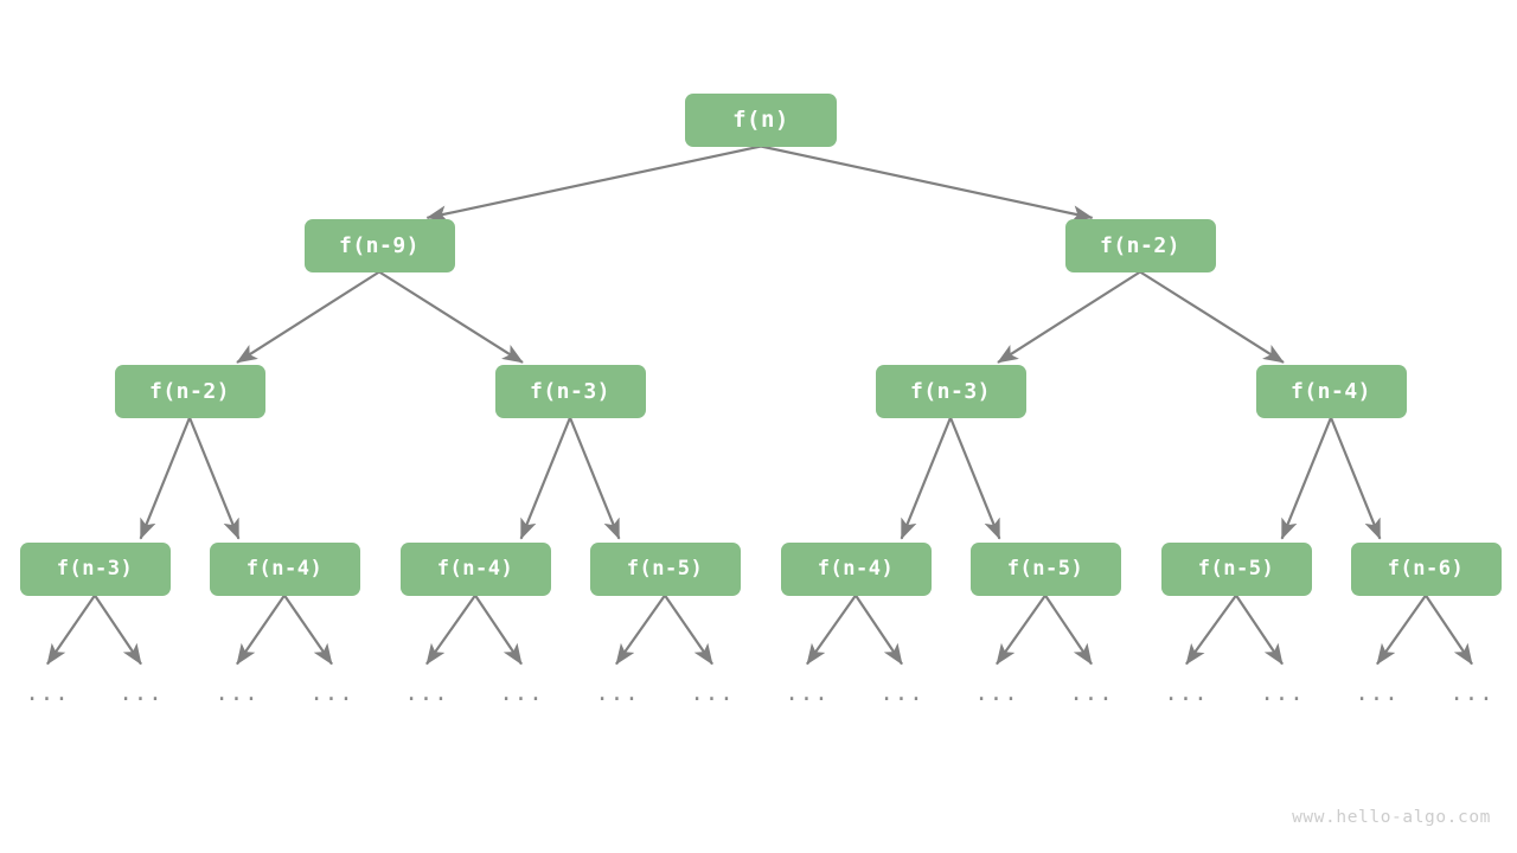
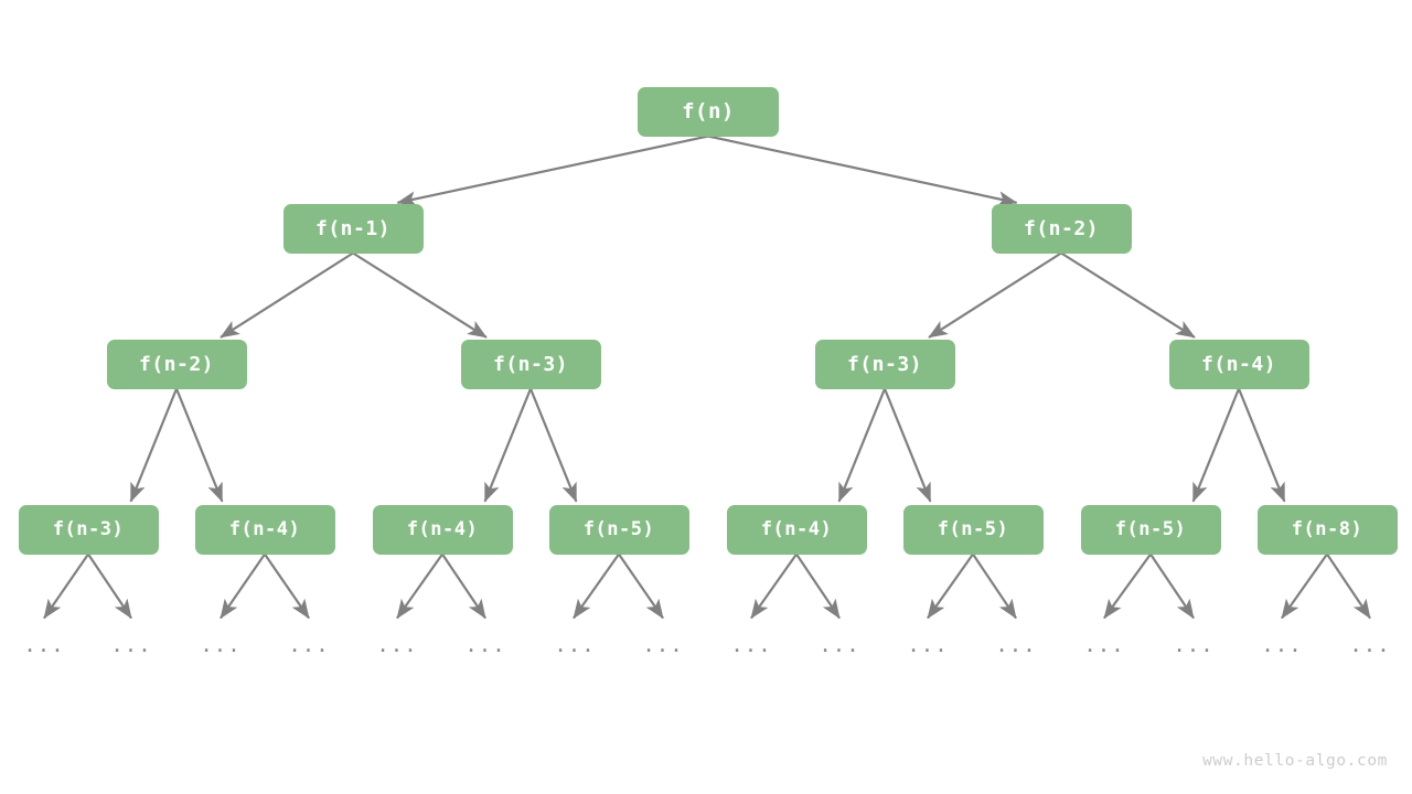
  f(n)
- f(n-9)
+ f(n-1)
  f(n-2)
  f(n-2)
  f(n-3)
  f(n-3)
  f(n-4)
  f(n-3)
  f(n-4)
  f(n-4)
  f(n-5)
  f(n-4)
  f(n-5)
  f(n-5)
- f(n-6)
+ f(n-8)
  ...
  ...
  ...
  ...
  ...
  ...
  ...
  ...
  ...
  ...
  ...
  ...
  ...
  ...
  ...
  ...
  www.hello-algo.com
